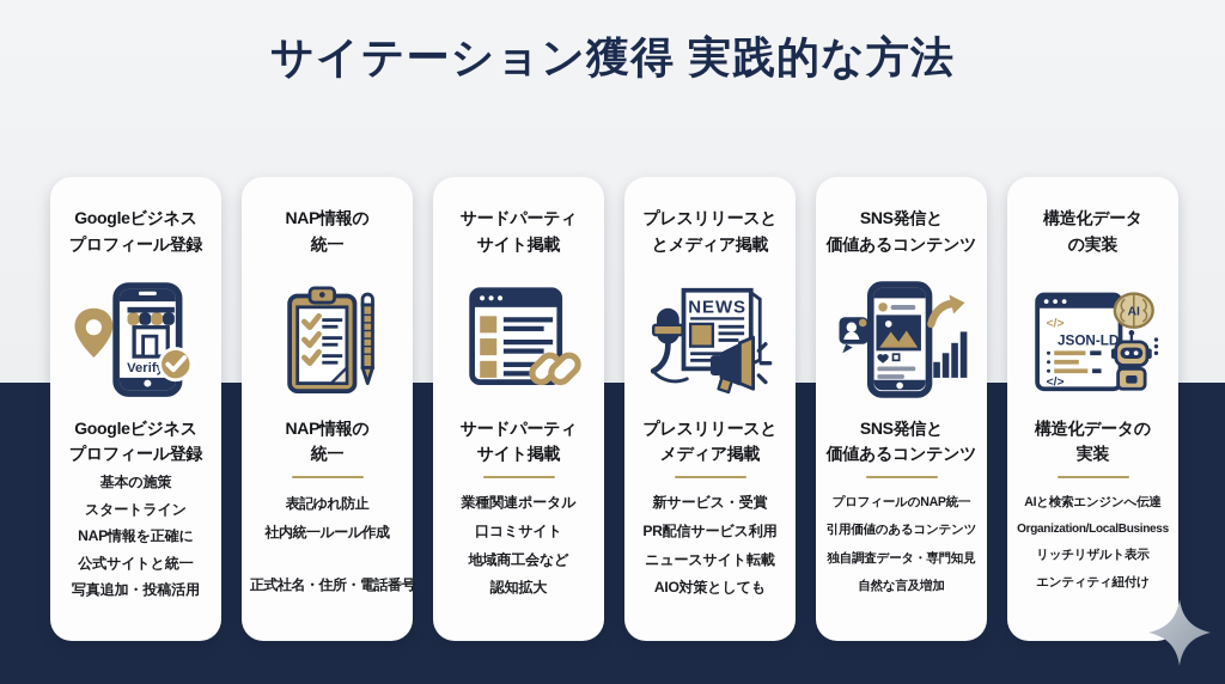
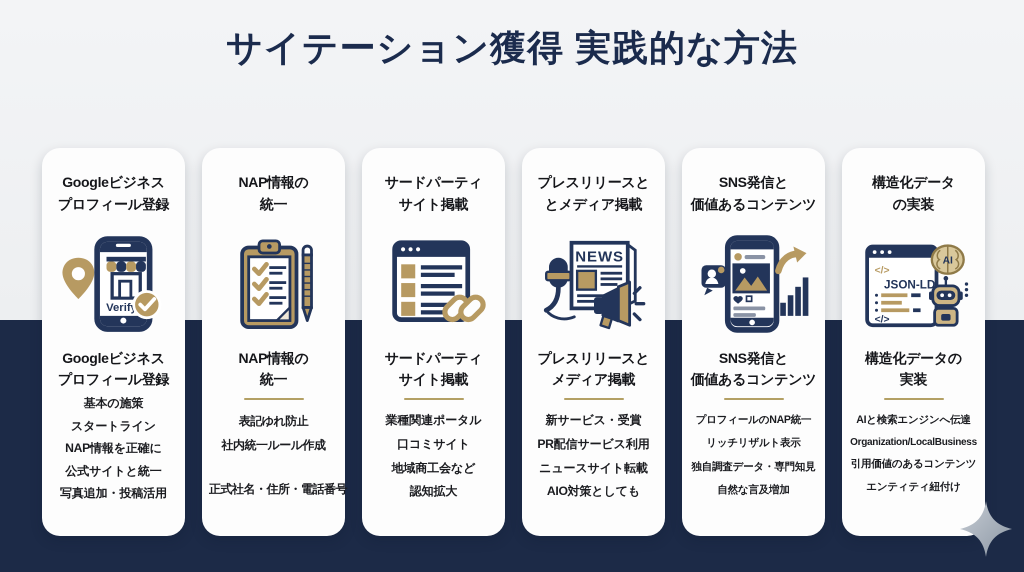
  サイテーション獲得 実践的な方法
  Googleビジネス
  プロフィール登録
  Verif
  Googleビジネス
  プロフィール登録
  基本の施策
  スタートライン
  NAP情報を正確に
  公式サイトと統一
  写真追加・投稿活用
  NAP情報の
  統一
  NAP情報の
  統一
  表記ゆれ防止
  社内統一ルール作成
  正式社名・住所・電話番号
  サードパーティ
  サイト掲載
  サードパーティ
  サイト掲載
  業種関連ポータル
  口コミサイト
  地域商工会など
  認知拡大
  プレスリリースと
  とメディア掲載
  NEWS
  プレスリリースと
  メディア掲載
  新サービス・受賞
  PR配信サービス利用
  ニュースサイト転載
  AIO対策としても
  SNS発信と
  価値あるコンテンツ
  SNS発信と
  価値あるコンテンツ
  プロフィールのNAP統一
- 引用価値のあるコンテンツ
+ リッチリザルト表示
  独自調査データ・専門知見
  自然な言及増加
  構造化データ
  の実装
  </>
  JSON-LD
  </>
  AI
  構造化データの
  実装
  AIと検索エンジンへ伝達
  Organization/LocalBusiness
- リッチリザルト表示
+ 引用価値のあるコンテンツ
  エンティティ紐付け
